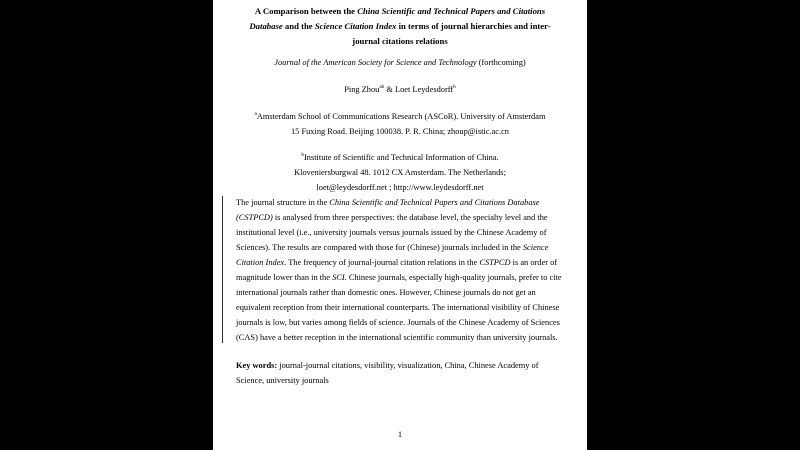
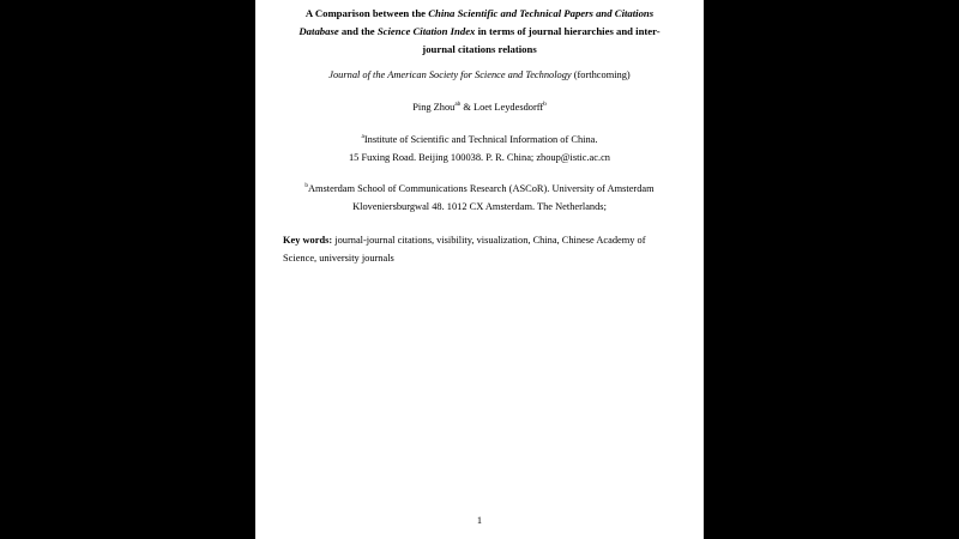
  A Comparison between the China Scientific and Technical Papers and Citations Database and the Science Citation Index in terms of journal hierarchies and inter-journal citations relations
  Journal of the American Society for Science and Technology (forthcoming)
  Ping Zhou & Loet Leydesdorff
- Amsterdam School of Communications Research (ASCoR). University of Amsterdam
+ Institute of Scientific and Technical Information of China.
  15 Fuxing Road. Beijing 100038. P. R. China; zhoup@istic.ac.cn
- Institute of Scientific and Technical Information of China.
+ Amsterdam School of Communications Research (ASCoR). University of Amsterdam
  Kloveniersburgwal 48. 1012 CX Amsterdam. The Netherlands;
- loet@leydesdorff.net ; http://www.leydesdorff.net
- The journal structure in the China Scientific and Technical Papers and Citations Database (CSTPCD) is analysed from three perspectives: the database level, the specialty level and the institutional level (i.e., university journals versus journals issued by the Chinese Academy of Sciences). The results are compared with those for (Chinese) journals included in the Science Citation Index. The frequency of journal-journal citation relations in the CSTPCD is an order of magnitude lower than in the SCI. Chinese journals, especially high-quality journals, prefer to cite international journals rather than domestic ones. However, Chinese journals do not get an equivalent reception from their international counterparts. The international visibility of Chinese journals is low, but varies among fields of science. Journals of the Chinese Academy of Sciences (CAS) have a better reception in the international scientific community than university journals.
  Key words: journal-journal citations, visibility, visualization, China, Chinese Academy of Science, university journals
  1
